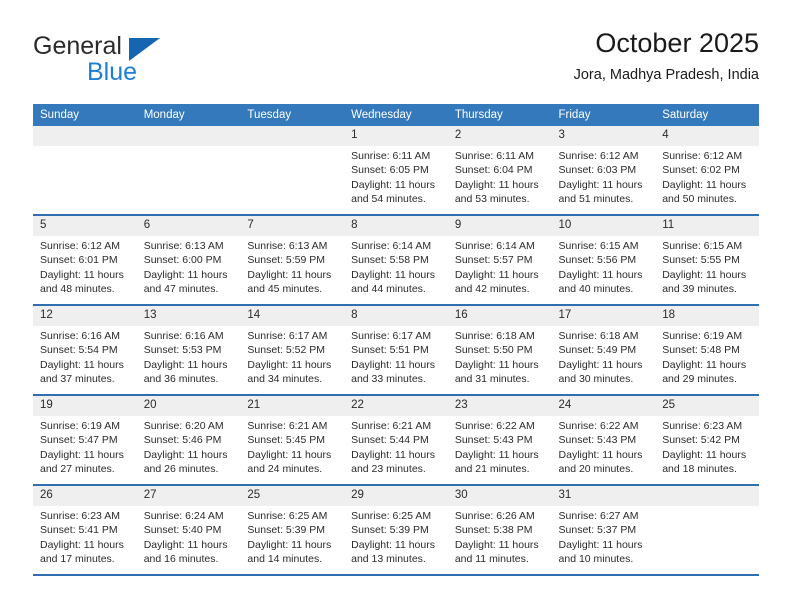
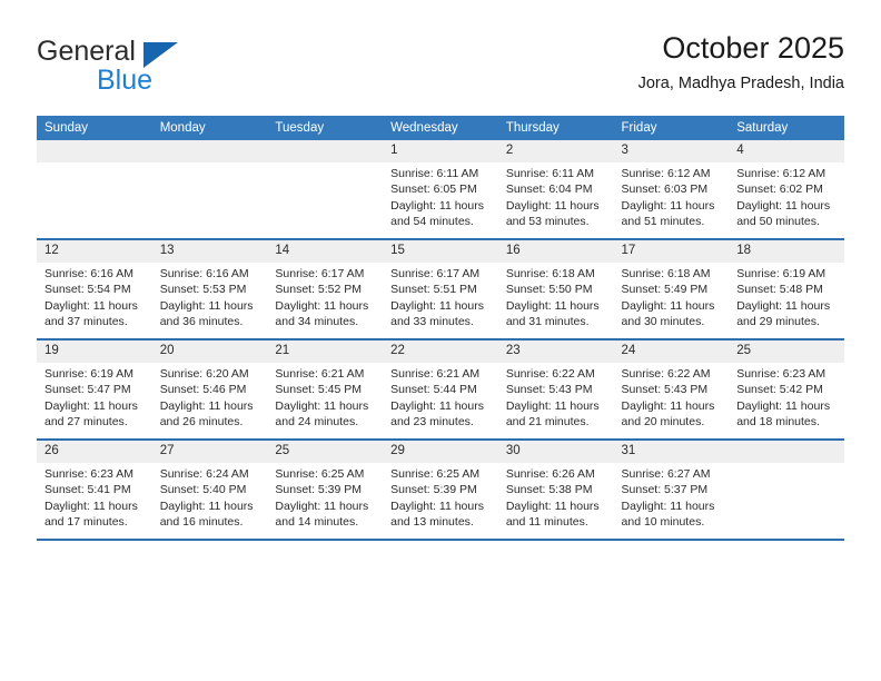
  General
  Blue
  October 2025
  Jora, Madhya Pradesh, India
  Sunday	Monday	Tuesday	Wednesday	Thursday	Friday	Saturday
  			1Sunrise: 6:11 AMSunset: 6:05 PMDaylight: 11 hoursand 54 minutes.	2Sunrise: 6:11 AMSunset: 6:04 PMDaylight: 11 hoursand 53 minutes.	3Sunrise: 6:12 AMSunset: 6:03 PMDaylight: 11 hoursand 51 minutes.	4Sunrise: 6:12 AMSunset: 6:02 PMDaylight: 11 hoursand 50 minutes.
- 5Sunrise: 6:12 AMSunset: 6:01 PMDaylight: 11 hoursand 48 minutes.	6Sunrise: 6:13 AMSunset: 6:00 PMDaylight: 11 hoursand 47 minutes.	7Sunrise: 6:13 AMSunset: 5:59 PMDaylight: 11 hoursand 45 minutes.	8Sunrise: 6:14 AMSunset: 5:58 PMDaylight: 11 hoursand 44 minutes.	9Sunrise: 6:14 AMSunset: 5:57 PMDaylight: 11 hoursand 42 minutes.	10Sunrise: 6:15 AMSunset: 5:56 PMDaylight: 11 hoursand 40 minutes.	11Sunrise: 6:15 AMSunset: 5:55 PMDaylight: 11 hoursand 39 minutes.
- 12Sunrise: 6:16 AMSunset: 5:54 PMDaylight: 11 hoursand 37 minutes.	13Sunrise: 6:16 AMSunset: 5:53 PMDaylight: 11 hoursand 36 minutes.	14Sunrise: 6:17 AMSunset: 5:52 PMDaylight: 11 hoursand 34 minutes.	8Sunrise: 6:17 AMSunset: 5:51 PMDaylight: 11 hoursand 33 minutes.	16Sunrise: 6:18 AMSunset: 5:50 PMDaylight: 11 hoursand 31 minutes.	17Sunrise: 6:18 AMSunset: 5:49 PMDaylight: 11 hoursand 30 minutes.	18Sunrise: 6:19 AMSunset: 5:48 PMDaylight: 11 hoursand 29 minutes.
+ 12Sunrise: 6:16 AMSunset: 5:54 PMDaylight: 11 hoursand 37 minutes.	13Sunrise: 6:16 AMSunset: 5:53 PMDaylight: 11 hoursand 36 minutes.	14Sunrise: 6:17 AMSunset: 5:52 PMDaylight: 11 hoursand 34 minutes.	15Sunrise: 6:17 AMSunset: 5:51 PMDaylight: 11 hoursand 33 minutes.	16Sunrise: 6:18 AMSunset: 5:50 PMDaylight: 11 hoursand 31 minutes.	17Sunrise: 6:18 AMSunset: 5:49 PMDaylight: 11 hoursand 30 minutes.	18Sunrise: 6:19 AMSunset: 5:48 PMDaylight: 11 hoursand 29 minutes.
  19Sunrise: 6:19 AMSunset: 5:47 PMDaylight: 11 hoursand 27 minutes.	20Sunrise: 6:20 AMSunset: 5:46 PMDaylight: 11 hoursand 26 minutes.	21Sunrise: 6:21 AMSunset: 5:45 PMDaylight: 11 hoursand 24 minutes.	22Sunrise: 6:21 AMSunset: 5:44 PMDaylight: 11 hoursand 23 minutes.	23Sunrise: 6:22 AMSunset: 5:43 PMDaylight: 11 hoursand 21 minutes.	24Sunrise: 6:22 AMSunset: 5:43 PMDaylight: 11 hoursand 20 minutes.	25Sunrise: 6:23 AMSunset: 5:42 PMDaylight: 11 hoursand 18 minutes.
  26Sunrise: 6:23 AMSunset: 5:41 PMDaylight: 11 hoursand 17 minutes.	27Sunrise: 6:24 AMSunset: 5:40 PMDaylight: 11 hoursand 16 minutes.	25Sunrise: 6:25 AMSunset: 5:39 PMDaylight: 11 hoursand 14 minutes.	29Sunrise: 6:25 AMSunset: 5:39 PMDaylight: 11 hoursand 13 minutes.	30Sunrise: 6:26 AMSunset: 5:38 PMDaylight: 11 hoursand 11 minutes.	31Sunrise: 6:27 AMSunset: 5:37 PMDaylight: 11 hoursand 10 minutes.
